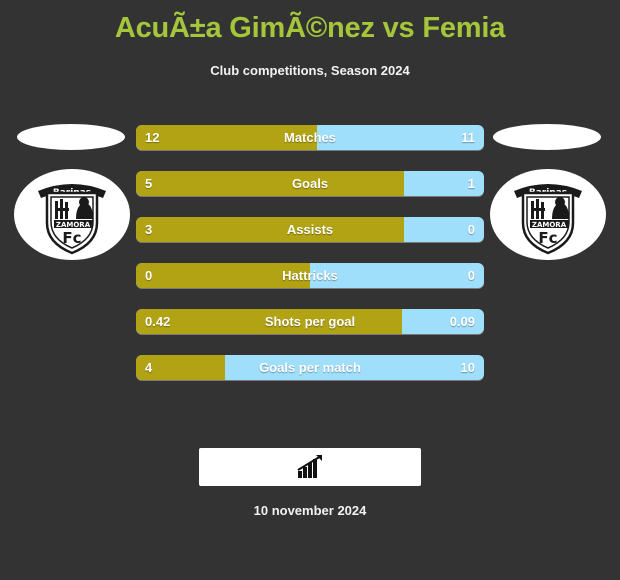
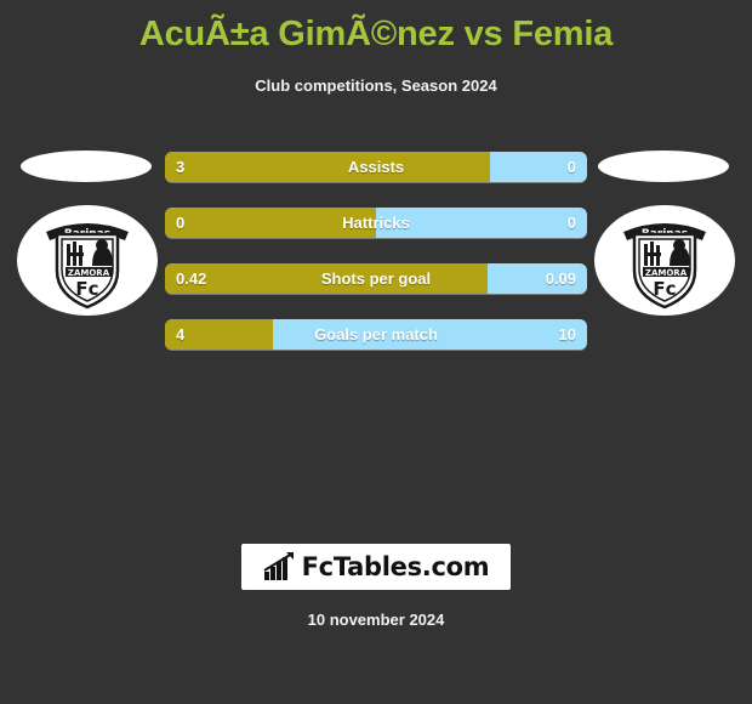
  AcuÃ±a GimÃ©nez vs Femia
  Club competitions, Season 2024
  ZAMORA
  Fc
  ZAMORA
  Fc
- 12
- Matches
- 11
- 5
- Goals
- 1
  3
  Assists
  0
  0
  Hattricks
  0
  0.42
  Shots per goal
  0.09
  4
  Goals per match
  10
+ FcTables.com
  10 november 2024
